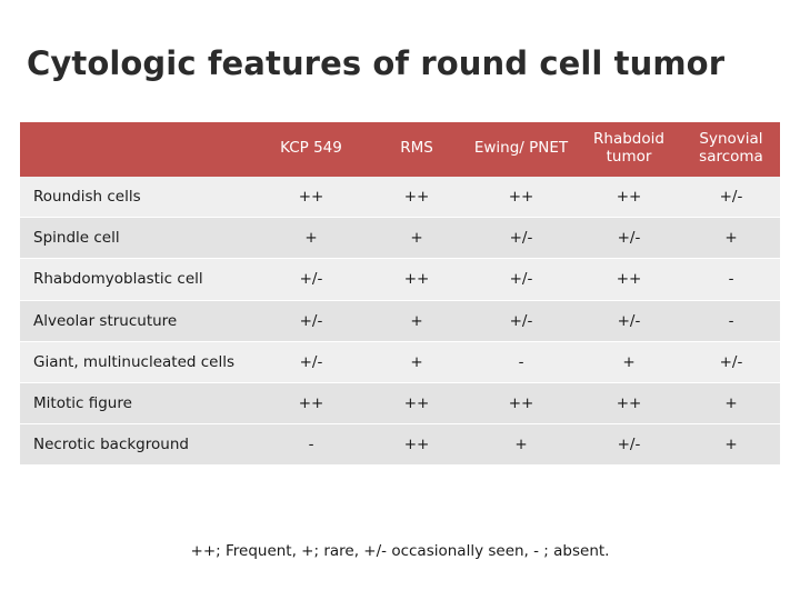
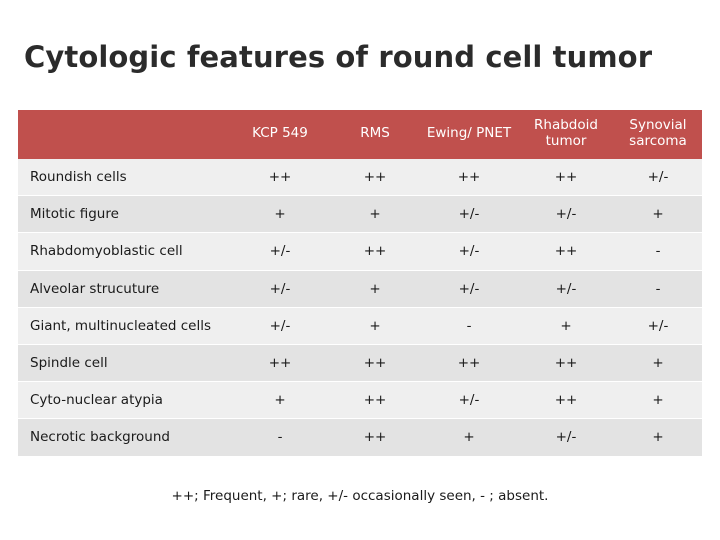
  Cytologic features of round cell tumor
  	KCP 549	RMS	Ewing/ PNET	Rhabdoid tumor	Synovial sarcoma
  Roundish cells	++	++	++	++	+/-
- Spindle cell	+	+	+/-	+/-	+
+ Mitotic figure	+	+	+/-	+/-	+
  Rhabdomyoblastic cell	+/-	++	+/-	++	-
  Alveolar strucuture	+/-	+	+/-	+/-	-
  Giant, multinucleated cells	+/-	+	-	+	+/-
- Mitotic figure	++	++	++	++	+
+ Spindle cell	++	++	++	++	+
+ Cyto-nuclear atypia	+	++	+/-	++	+
  Necrotic background	-	++	+	+/-	+
  ++; Frequent, +; rare, +/- occasionally seen, - ; absent.
